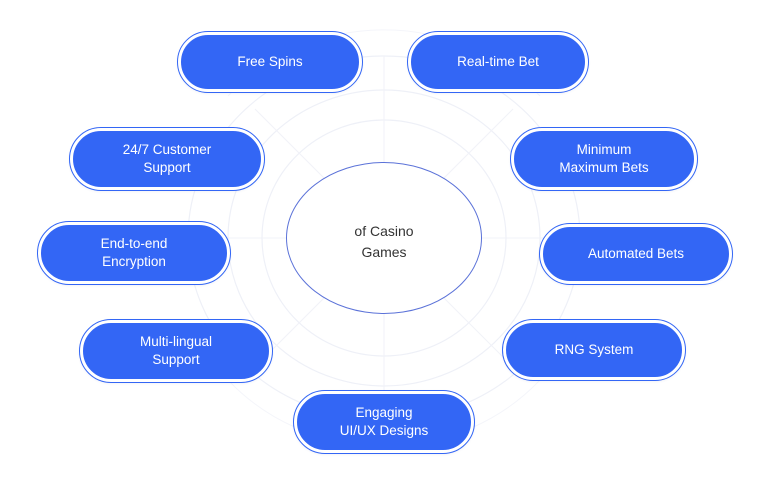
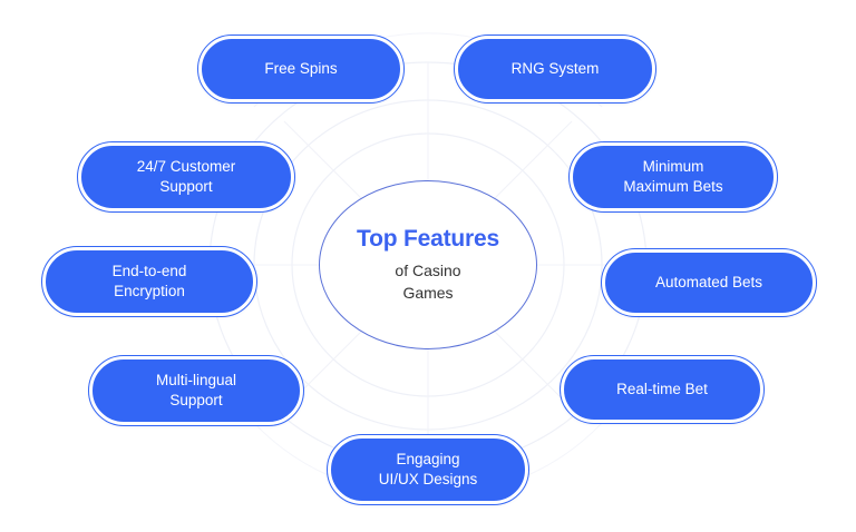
+ Top Features
  of Casino
  Games
  Free Spins
- Real-time Bet
+ RNG System
  Minimum
  Maximum Bets
  Automated Bets
- RNG System
+ Real-time Bet
  Engaging
  UI/UX Designs
  Multi-lingual
  Support
  End-to-end
  Encryption
  24/7 Customer
  Support
